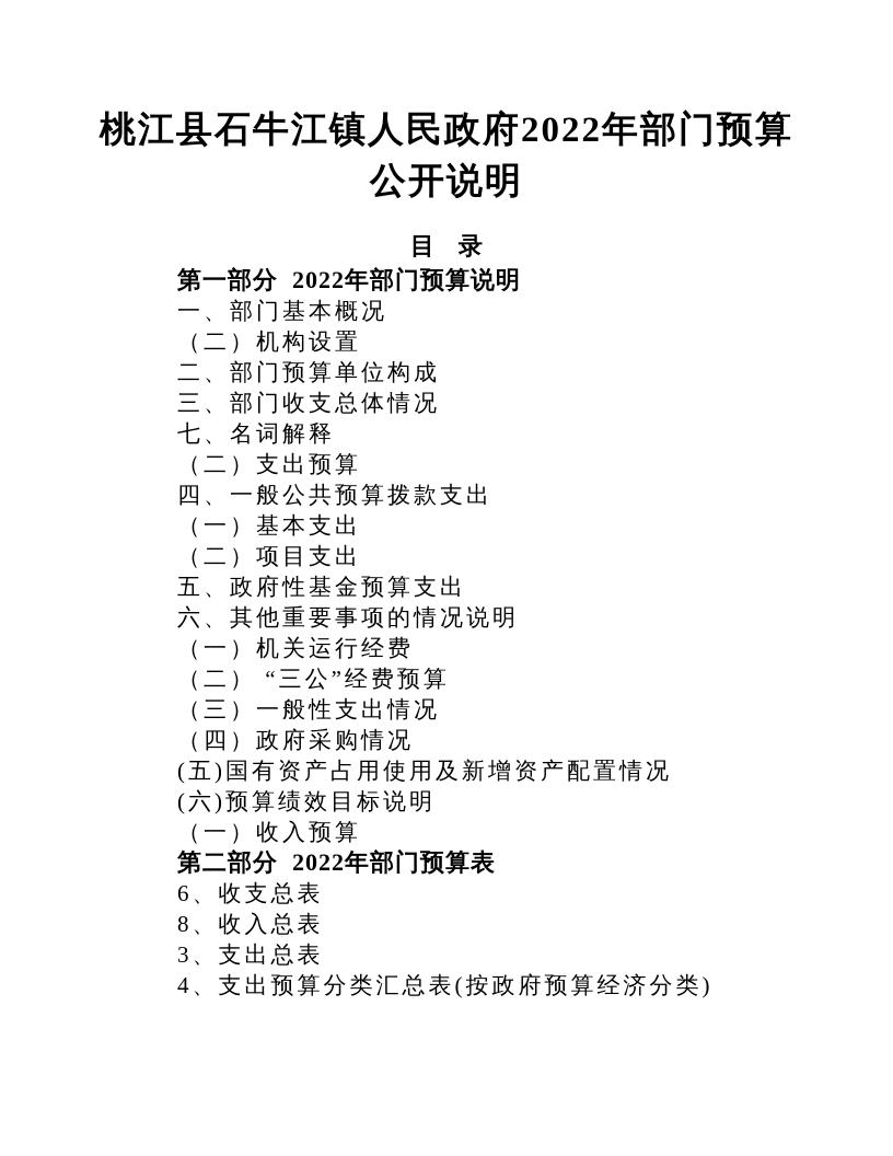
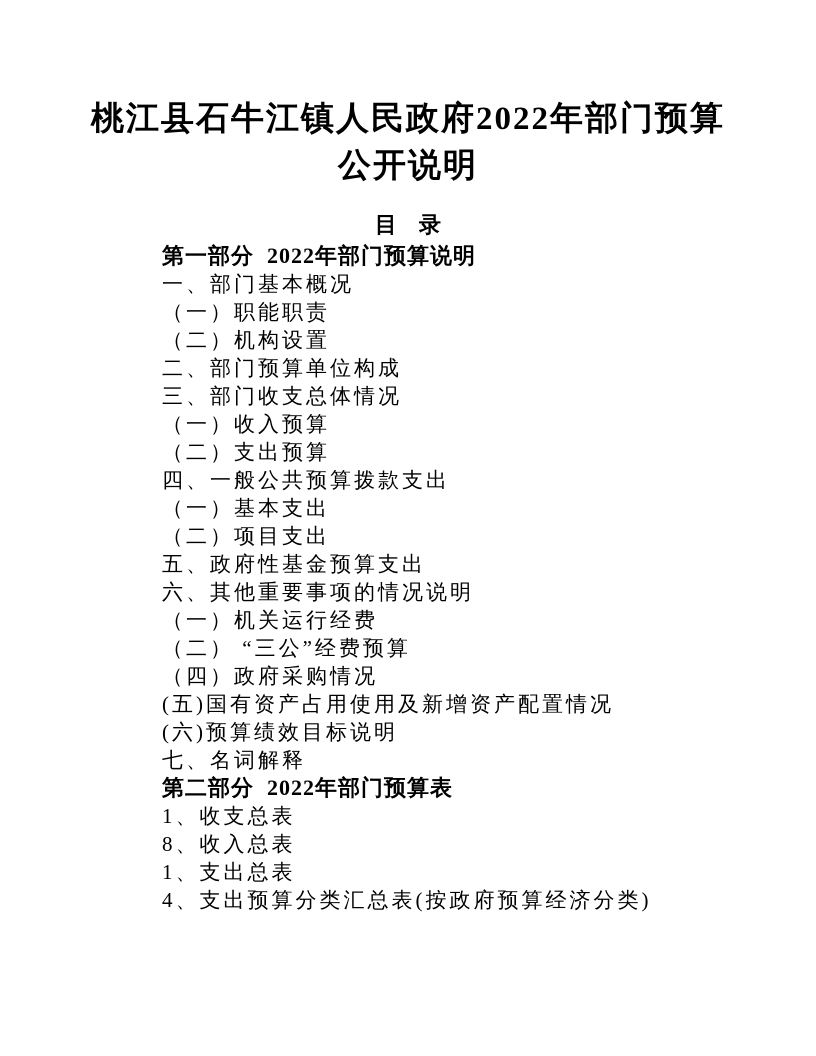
  桃江县石牛江镇人民政府2022年部门预算
  公开说明
  目 录
  第一部分 2022年部门预算说明
  一、部门基本概况
+ （一）职能职责
  （二）机构设置
  二、部门预算单位构成
  三、部门收支总体情况
- 七、名词解释
+ （一）收入预算
  （二）支出预算
  四、一般公共预算拨款支出
  （一）基本支出
  （二）项目支出
  五、政府性基金预算支出
  六、其他重要事项的情况说明
  （一）机关运行经费
  （二） “三公”经费预算
- （三）一般性支出情况
  （四）政府采购情况
  (五)国有资产占用使用及新增资产配置情况
  (六)预算绩效目标说明
- （一）收入预算
+ 七、名词解释
  第二部分 2022年部门预算表
- 6、收支总表
+ 1、收支总表
  8、收入总表
- 3、支出总表
+ 1、支出总表
  4、支出预算分类汇总表(按政府预算经济分类)
